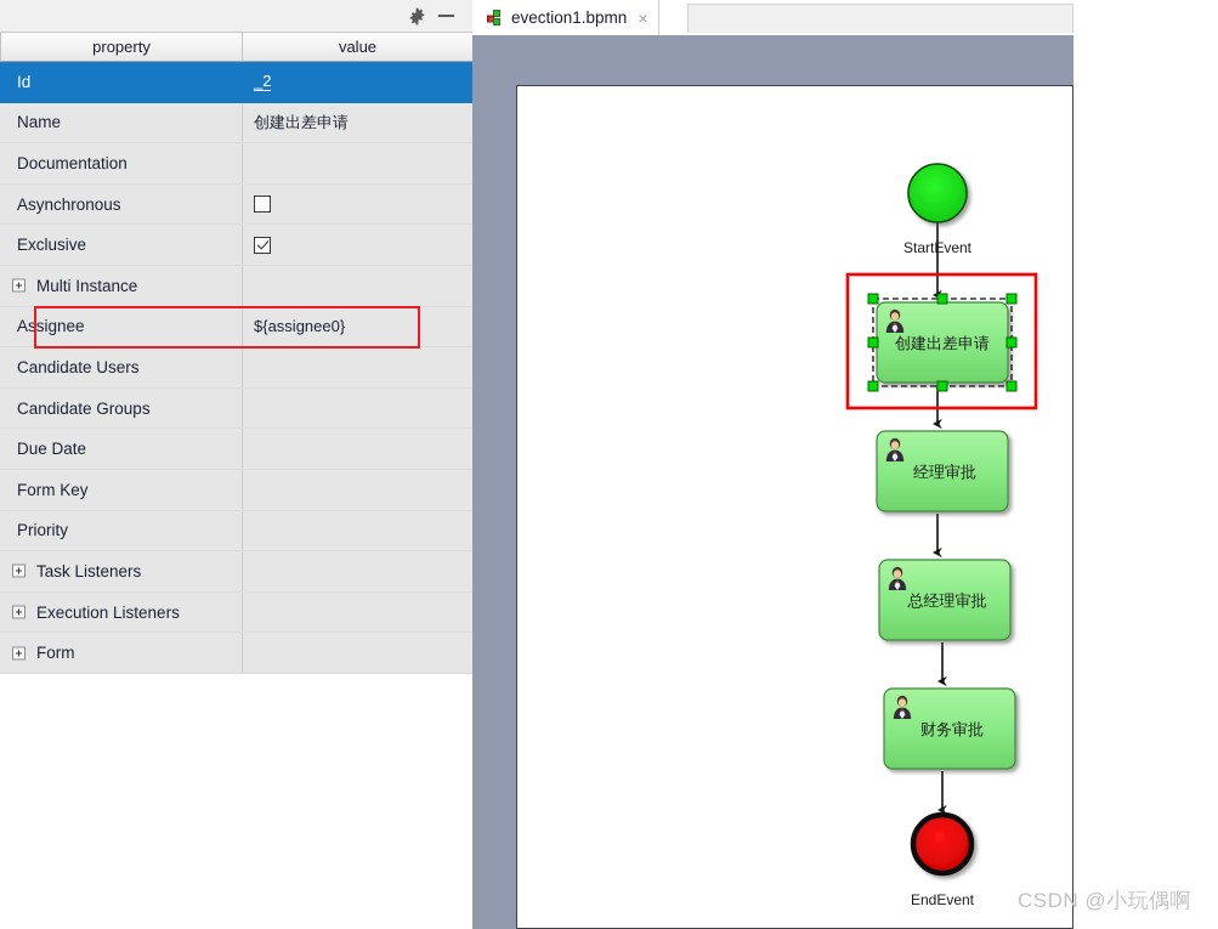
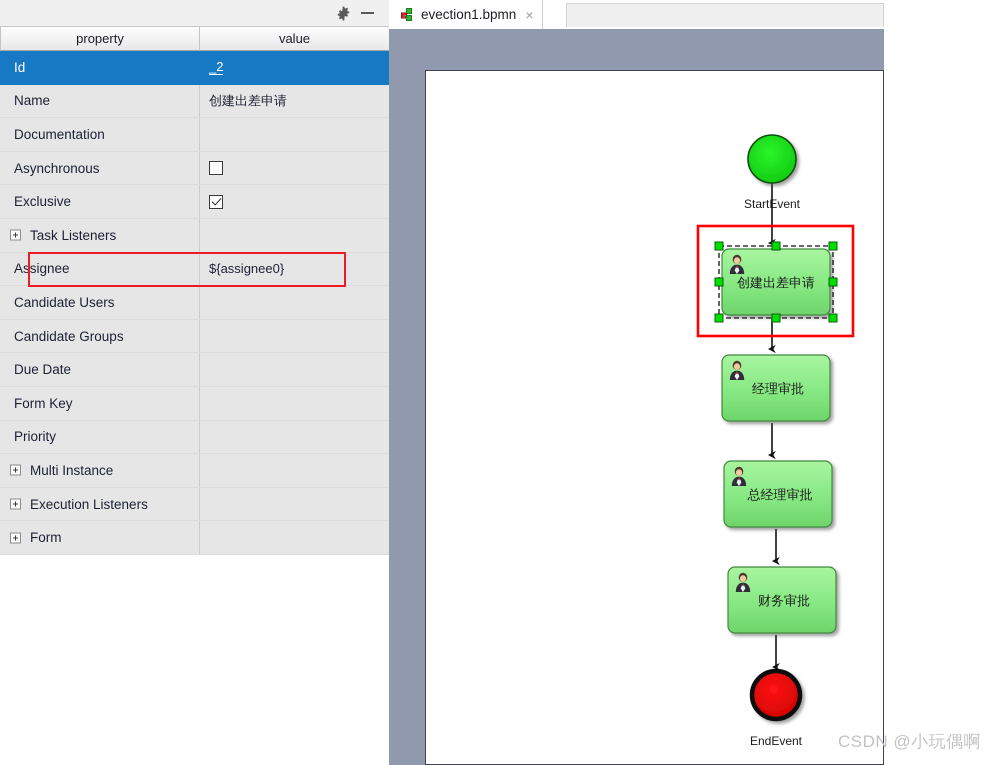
  property
  value
  Id
  _2
  Name
  创建出差申请
  Documentation
  Asynchronous
  Exclusive
- Multi Instance
+ Task Listeners
  Assignee
  ${assignee0}
  Candidate Users
  Candidate Groups
  Due Date
  Form Key
  Priority
- Task Listeners
+ Multi Instance
  Execution Listeners
  Form
  evection1.bpmn
  ×
  StartEvent
  创建出差申请
  经理审批
  总经理审批
  财务审批
  EndEvent
  CSDN @小玩偶啊
